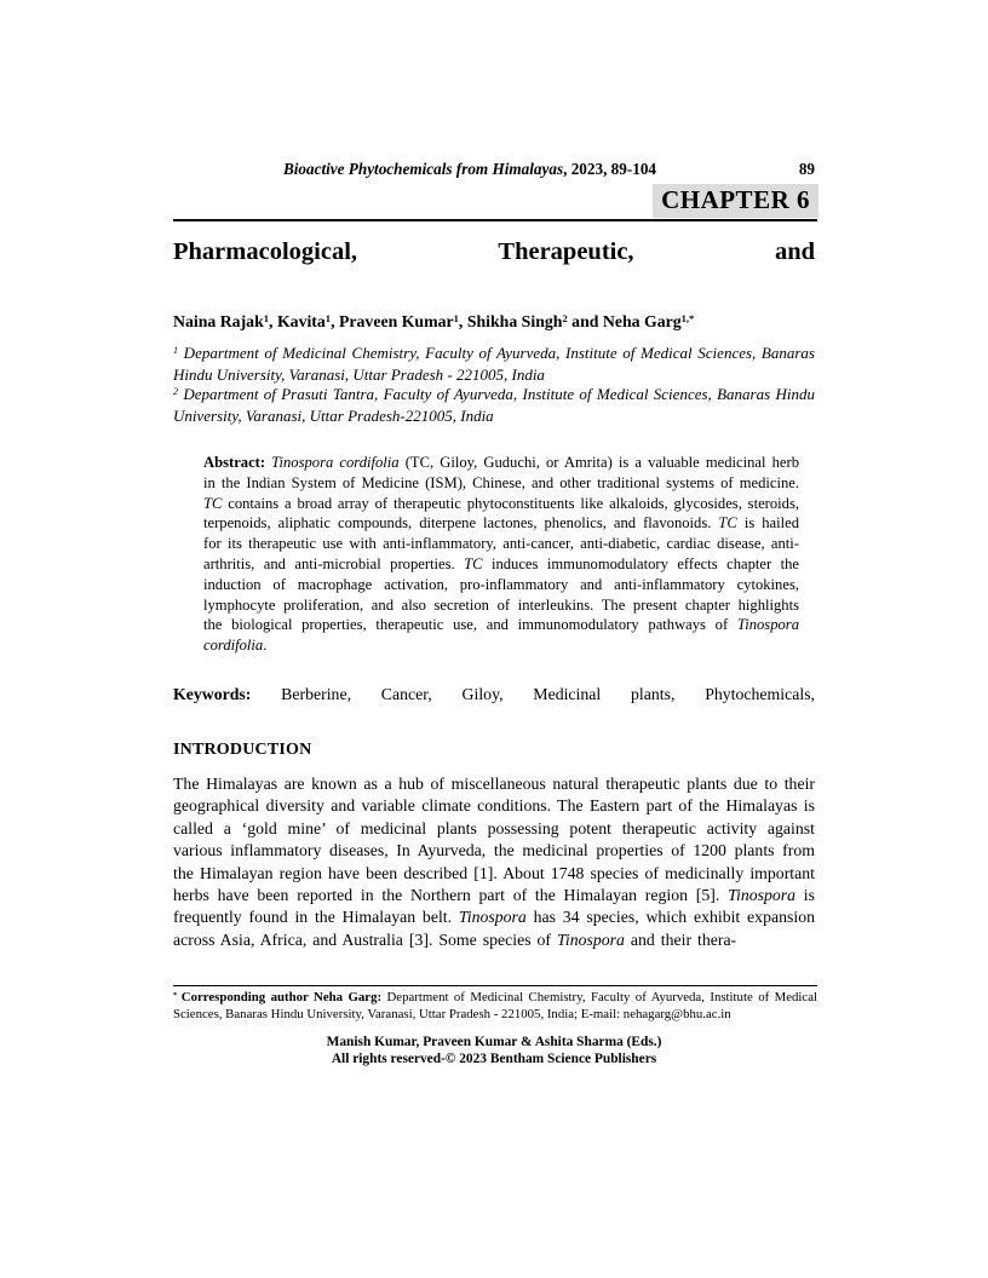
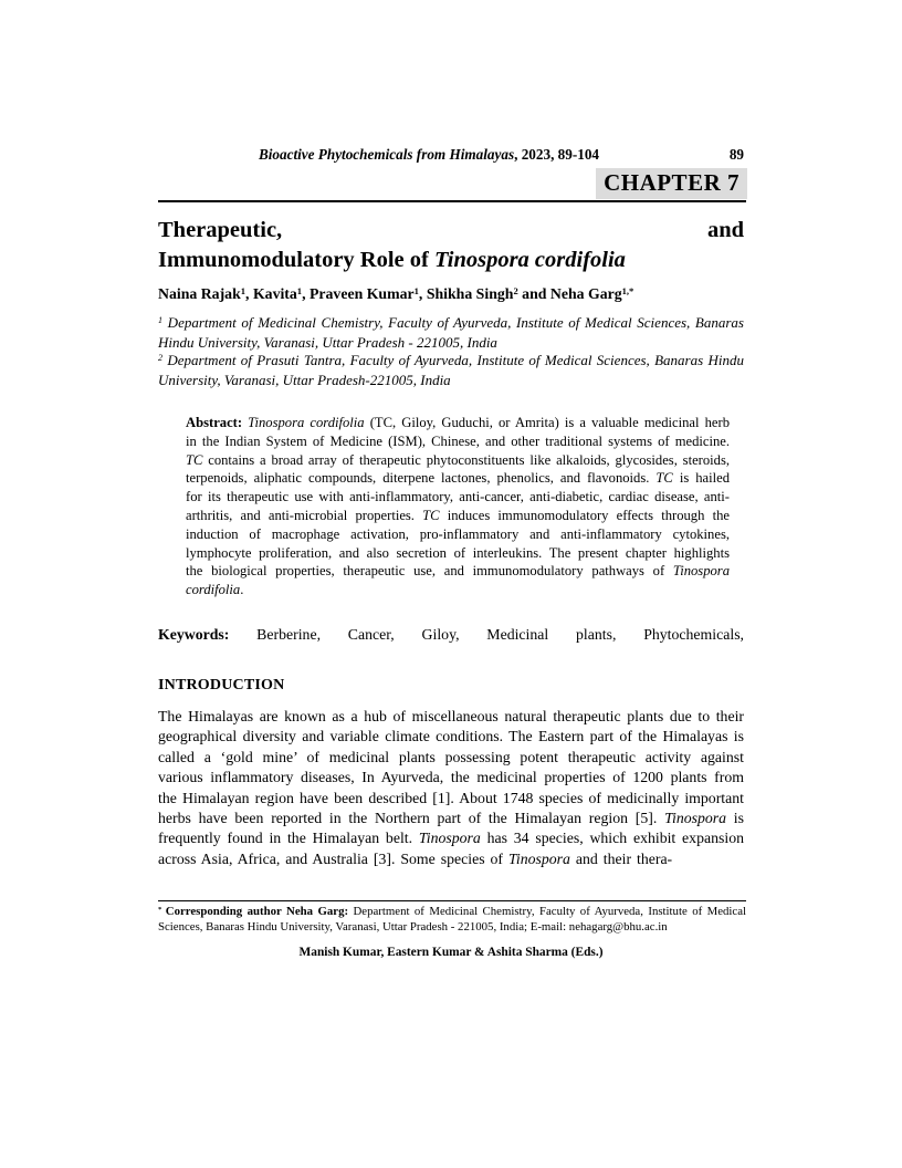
  Bioactive Phytochemicals from Himalayas, 2023, 89-104
  89
- CHAPTER 6
+ CHAPTER 7
- Pharmacological,
  Therapeutic,
  and
+ Immunomodulatory Role of Tinospora cordifolia
  Naina Rajak1, Kavita1, Praveen Kumar1, Shikha Singh2 and Neha Garg1,*
  1 Department of Medicinal Chemistry, Faculty of Ayurveda, Institute of Medical Sciences, Banaras Hindu University, Varanasi, Uttar Pradesh - 221005, India
  2 Department of Prasuti Tantra, Faculty of Ayurveda, Institute of Medical Sciences, Banaras Hindu University, Varanasi, Uttar Pradesh-221005, India
- Abstract: Tinospora cordifolia (TC, Giloy, Guduchi, or Amrita) is a valuable medicinal herb in the Indian System of Medicine (ISM), Chinese, and other traditional systems of medicine. TC contains a broad array of therapeutic phytoconstituents like alkaloids, glycosides, steroids, terpenoids, aliphatic compounds, diterpene lactones, phenolics, and flavonoids. TC is hailed for its therapeutic use with anti-inflammatory, anti-cancer, anti-diabetic, cardiac disease, anti-arthritis, and anti-microbial properties. TC induces immunomodulatory effects chapter the induction of macrophage activation, pro-inflammatory and anti-inflammatory cytokines, lymphocyte proliferation, and also secretion of interleukins. The present chapter highlights the biological properties, therapeutic use, and immunomodulatory pathways of Tinospora cordifolia.
+ Abstract: Tinospora cordifolia (TC, Giloy, Guduchi, or Amrita) is a valuable medicinal herb in the Indian System of Medicine (ISM), Chinese, and other traditional systems of medicine. TC contains a broad array of therapeutic phytoconstituents like alkaloids, glycosides, steroids, terpenoids, aliphatic compounds, diterpene lactones, phenolics, and flavonoids. TC is hailed for its therapeutic use with anti-inflammatory, anti-cancer, anti-diabetic, cardiac disease, anti-arthritis, and anti-microbial properties. TC induces immunomodulatory effects through the induction of macrophage activation, pro-inflammatory and anti-inflammatory cytokines, lymphocyte proliferation, and also secretion of interleukins. The present chapter highlights the biological properties, therapeutic use, and immunomodulatory pathways of Tinospora cordifolia.
  Keywords: Berberine, Cancer, Giloy, Medicinal plants, Phytochemicals,
  INTRODUCTION
  The Himalayas are known as a hub of miscellaneous natural therapeutic plants due to their geographical diversity and variable climate conditions. The Eastern part of the Himalayas is called a ‘gold mine’ of medicinal plants possessing potent therapeutic activity against various inflammatory diseases, In Ayurveda, the medicinal properties of 1200 plants from the Himalayan region have been described [1]. About 1748 species of medicinally important herbs have been reported in the Northern part of the Himalayan region [5]. Tinospora is frequently found in the Himalayan belt. Tinospora has 34 species, which exhibit expansion across Asia, Africa, and Australia [3]. Some species of Tinospora and their thera-
  Corresponding author Neha Garg: Department of Medicinal Chemistry, Faculty of Ayurveda, Institute of Medical Sciences, Banaras Hindu University, Varanasi, Uttar Pradesh - 221005, India; E-mail: nehagarg@bhu.ac.in
- Manish Kumar, Praveen Kumar & Ashita Sharma (Eds.)
+ Manish Kumar, Eastern Kumar & Ashita Sharma (Eds.)
- All rights reserved-© 2023 Bentham Science Publishers
